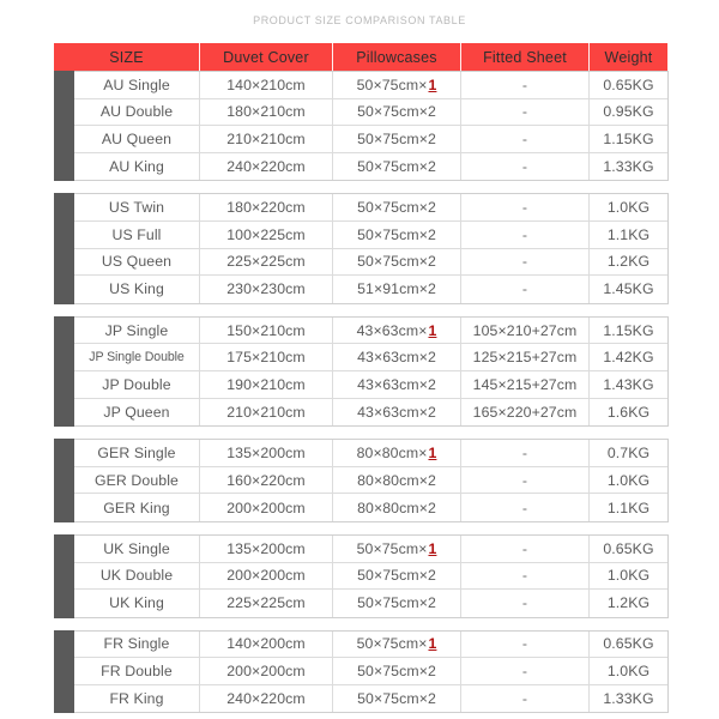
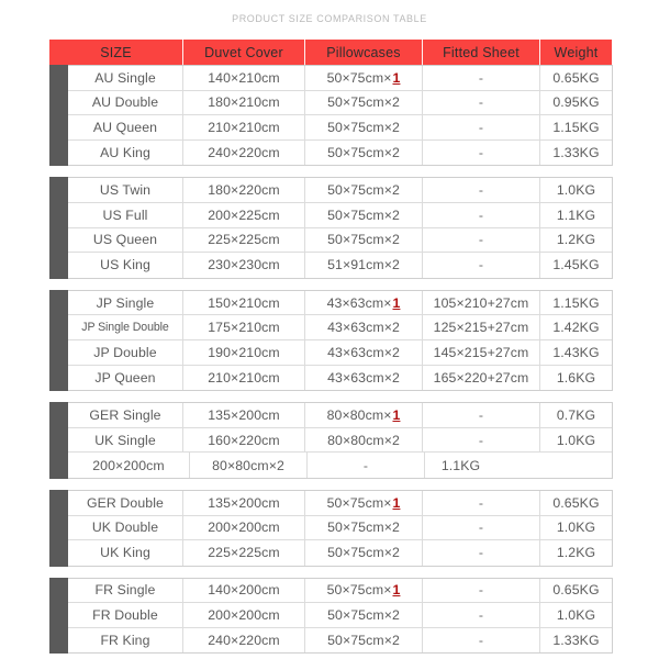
  PRODUCT SIZE COMPARISON TABLE
  SIZE
  Duvet Cover
  Pillowcases
  Fitted Sheet
  Weight
  AU Single
  140×210cm
  50×75cm×
  1
  -
  0.65KG
  AU Double
  180×210cm
  50×75cm×
  2
  -
  0.95KG
  AU Queen
  210×210cm
  50×75cm×
  2
  -
  1.15KG
  AU King
  240×220cm
  50×75cm×
  2
  -
  1.33KG
  US Twin
  180×220cm
  50×75cm×
  2
  -
  1.0KG
  US Full
- 100×225cm
+ 200×225cm
  50×75cm×
  2
  -
  1.1KG
  US Queen
  225×225cm
  50×75cm×
  2
  -
  1.2KG
  US King
  230×230cm
  51×91cm×
  2
  -
  1.45KG
  JP Single
  150×210cm
  43×63cm×
  1
  105×210+27cm
  1.15KG
  JP Single Double
  175×210cm
  43×63cm×
  2
  125×215+27cm
  1.42KG
  JP Double
  190×210cm
  43×63cm×
  2
  145×215+27cm
  1.43KG
  JP Queen
  210×210cm
  43×63cm×
  2
  165×220+27cm
  1.6KG
  GER Single
  135×200cm
  80×80cm×
  1
  -
  0.7KG
- GER Double
+ UK Single
  160×220cm
  80×80cm×
  2
  -
  1.0KG
- GER King
  200×200cm
  80×80cm×
  2
  -
  1.1KG
- UK Single
+ GER Double
  135×200cm
  50×75cm×
  1
  -
  0.65KG
  UK Double
  200×200cm
  50×75cm×
  2
  -
  1.0KG
  UK King
  225×225cm
  50×75cm×
  2
  -
  1.2KG
  FR Single
  140×200cm
  50×75cm×
  1
  -
  0.65KG
  FR Double
  200×200cm
  50×75cm×
  2
  -
  1.0KG
  FR King
  240×220cm
  50×75cm×
  2
  -
  1.33KG
